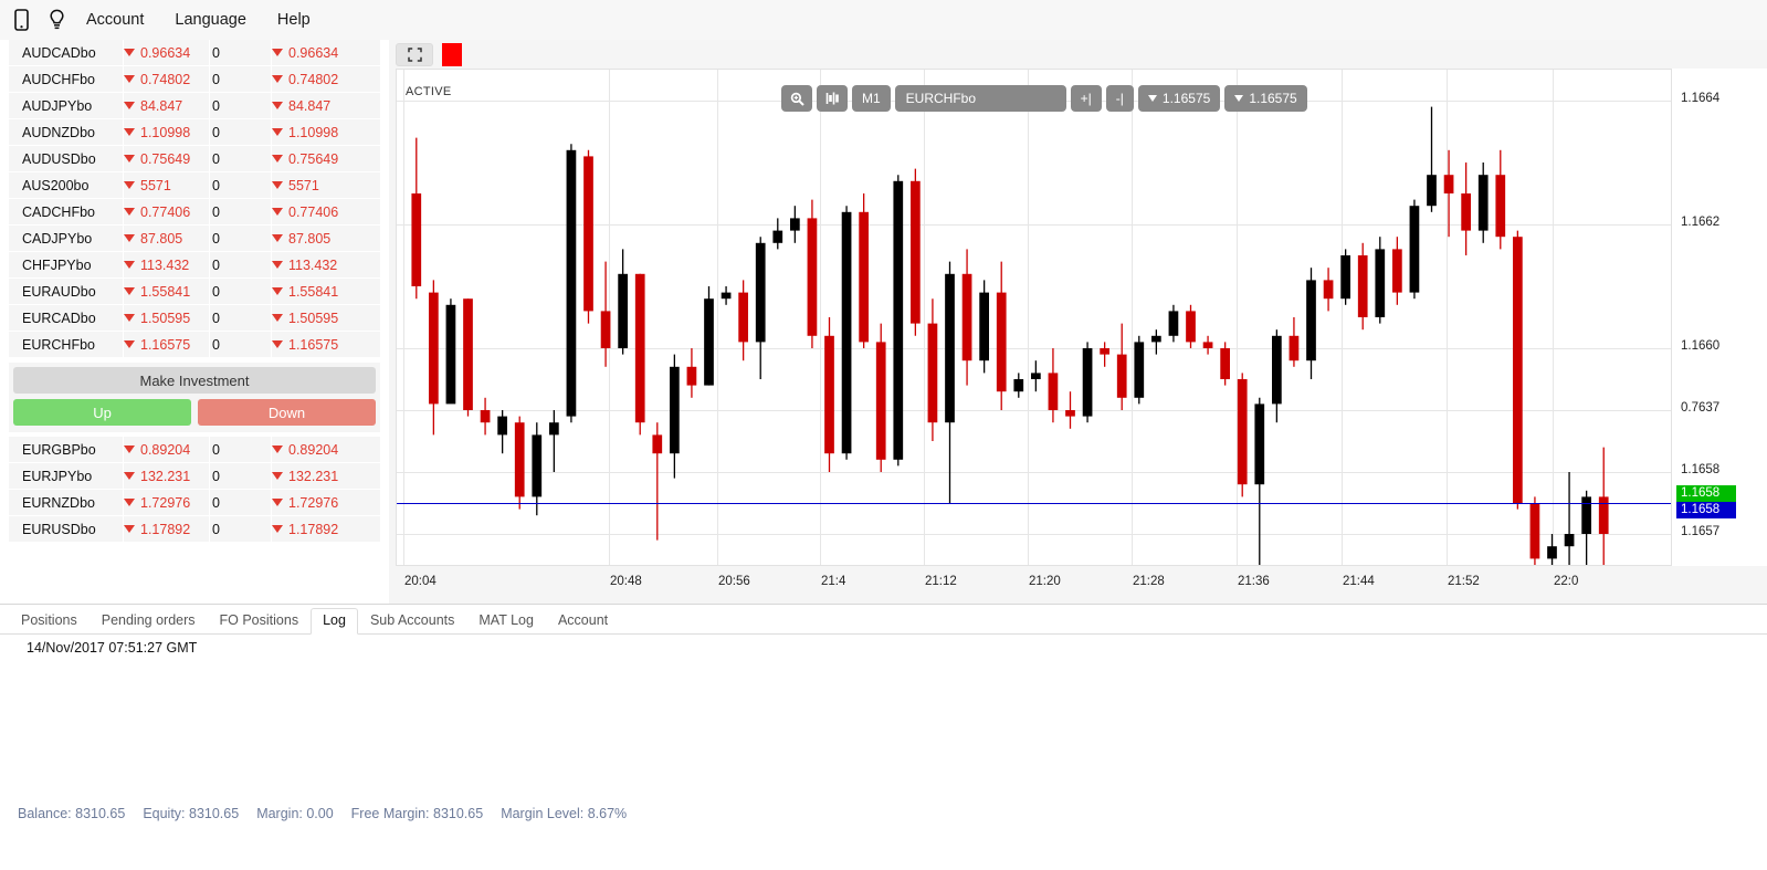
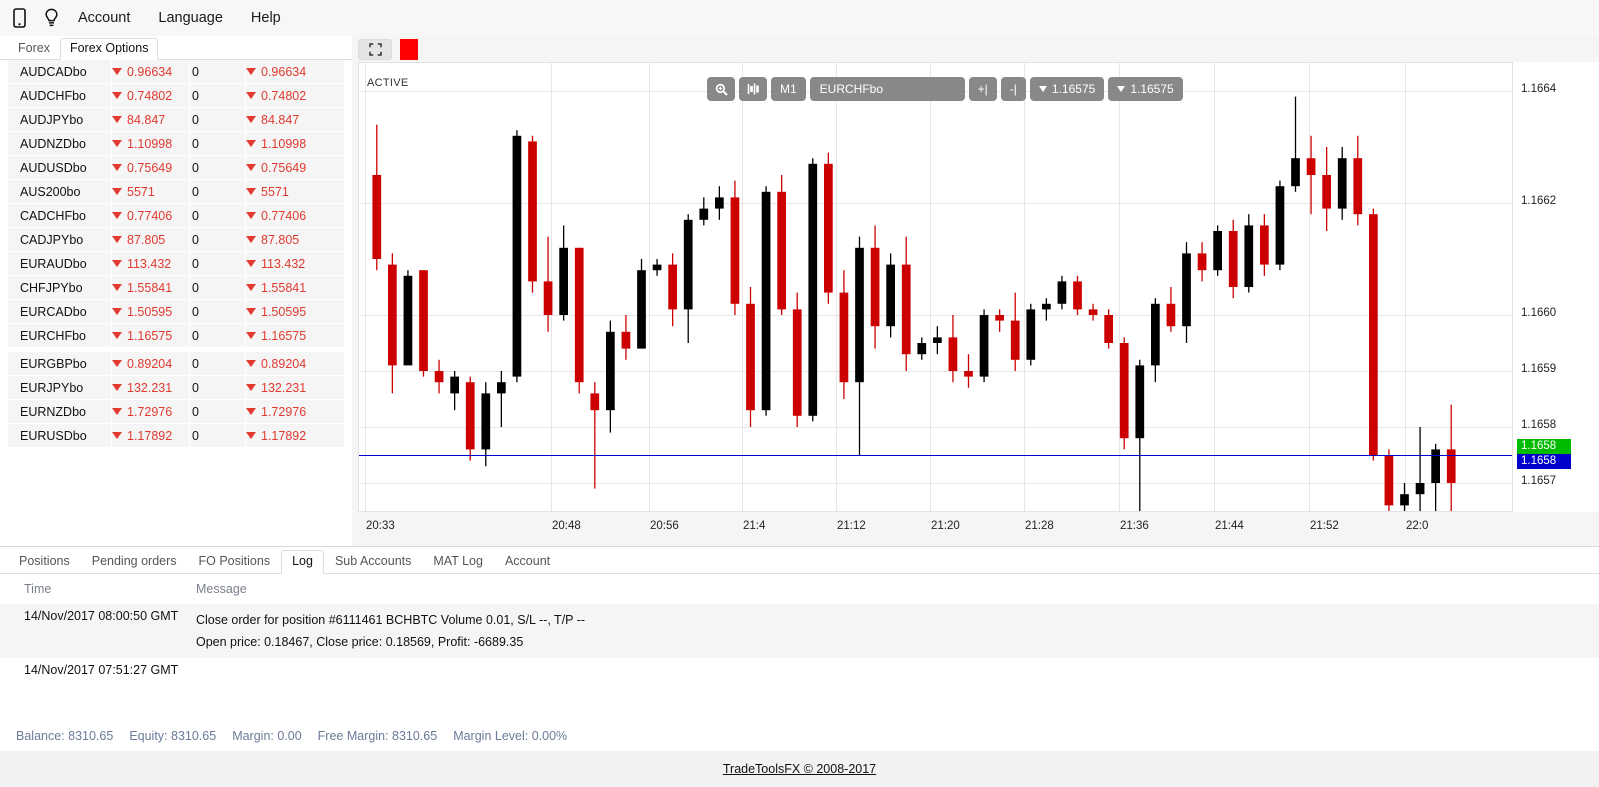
  Account
  Language
  Help
+ Forex
+ Forex Options
  AUDCADbo
  0.96634
  0
  0.96634
  AUDCHFbo
  0.74802
  0
  0.74802
  AUDJPYbo
  84.847
  0
  84.847
  AUDNZDbo
  1.10998
  0
  1.10998
  AUDUSDbo
  0.75649
  0
  0.75649
  AUS200bo
  5571
  0
  5571
  CADCHFbo
  0.77406
  0
  0.77406
  CADJPYbo
  87.805
  0
  87.805
- CHFJPYbo
+ EURAUDbo
  113.432
  0
  113.432
- EURAUDbo
+ CHFJPYbo
  1.55841
  0
  1.55841
  EURCADbo
  1.50595
  0
  1.50595
  EURCHFbo
  1.16575
  0
  1.16575
- Make Investment
- Up
- Down
  EURGBPbo
  0.89204
  0
  0.89204
  EURJPYbo
  132.231
  0
  132.231
  EURNZDbo
  1.72976
  0
  1.72976
  EURUSDbo
  1.17892
  0
  1.17892
  ACTIVE
  M1
  EURCHFbo
  +|
  -|
  1.16575
  1.16575
  1.1664
  1.1662
  1.1660
- 0.7637
+ 1.1659
  1.1658
  1.1657
  1.1658
  1.1658
- 20:04
+ 20:33
  20:48
  20:56
  21:4
  21:12
  21:20
  21:28
  21:36
  21:44
  21:52
  22:0
  Positions
  Pending orders
  FO Positions
  Log
  Sub Accounts
  MAT Log
  Account
+ Time
+ Message
+ 14/Nov/2017 08:00:50 GMT
+ Close order for position #6111461 BCHBTC Volume 0.01, S/L --, T/P --
+ Open price: 0.18467, Close price: 0.18569, Profit: -6689.35
  14/Nov/2017 07:51:27 GMT
  Balance: 8310.65
  Equity: 8310.65
  Margin: 0.00
  Free Margin: 8310.65
- Margin Level: 8.67%
+ Margin Level: 0.00%
+ TradeToolsFX © 2008-2017
